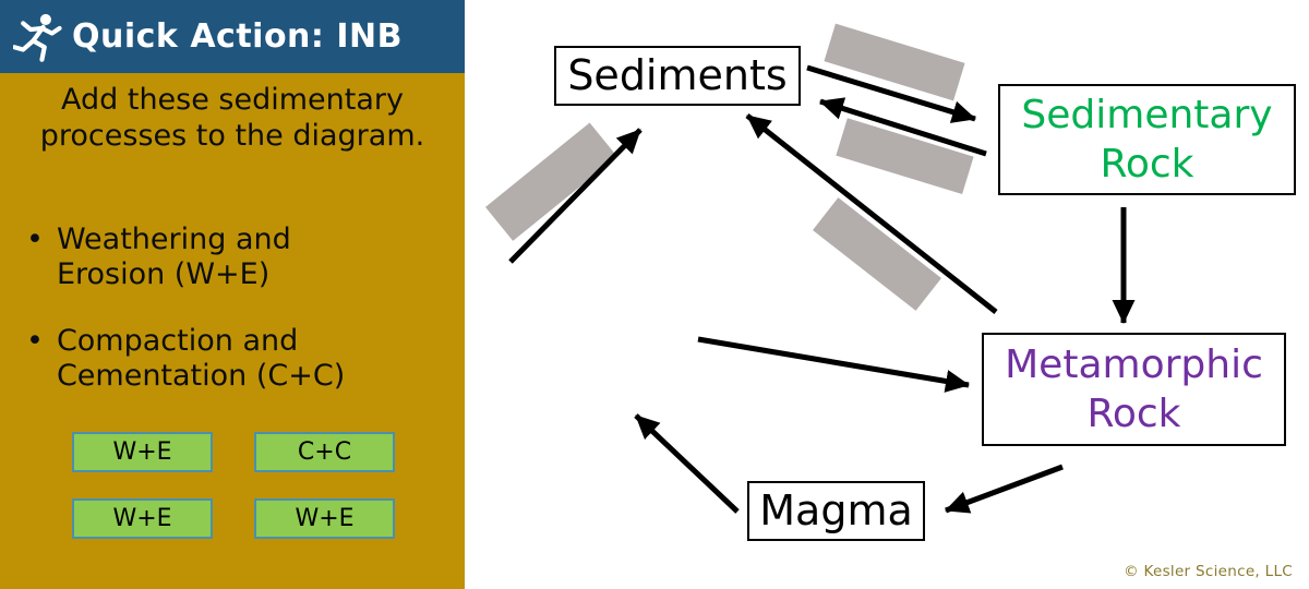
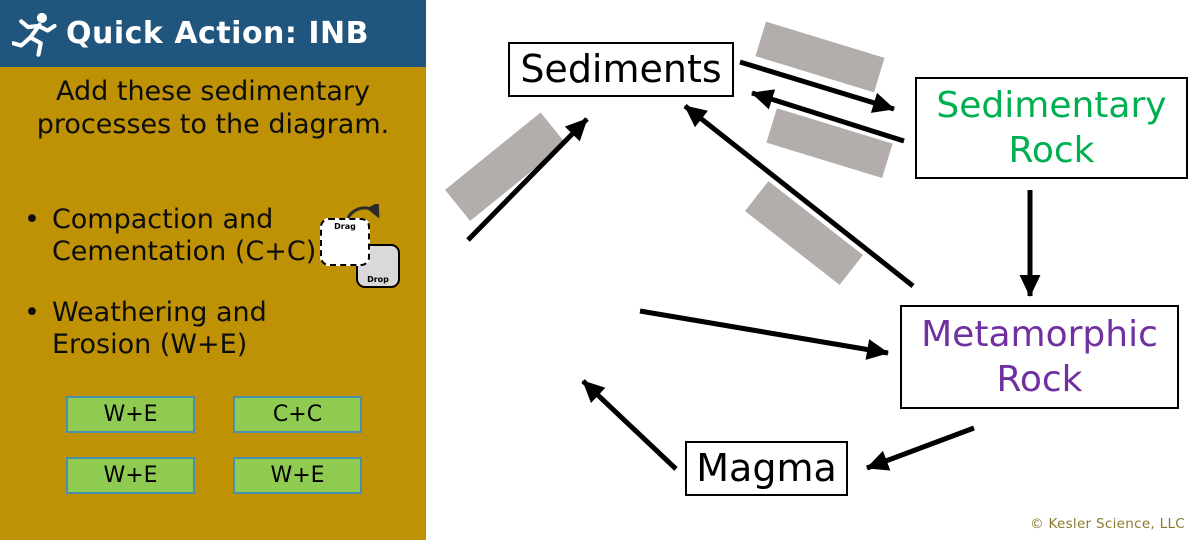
  Quick Action: INB
  Add these sedimentary processes to the diagram.
  •
- Weathering and Erosion (W+E)
+ Compaction and Cementation (C+C)
  •
- Compaction and Cementation (C+C)
+ Weathering and Erosion (W+E)
+ Drop
+ Drag
  W+E
  C+C
  W+E
  W+E
  Sediments
  Sedimentary Rock
  Metamorphic Rock
  Magma
  © Kesler Science, LLC
